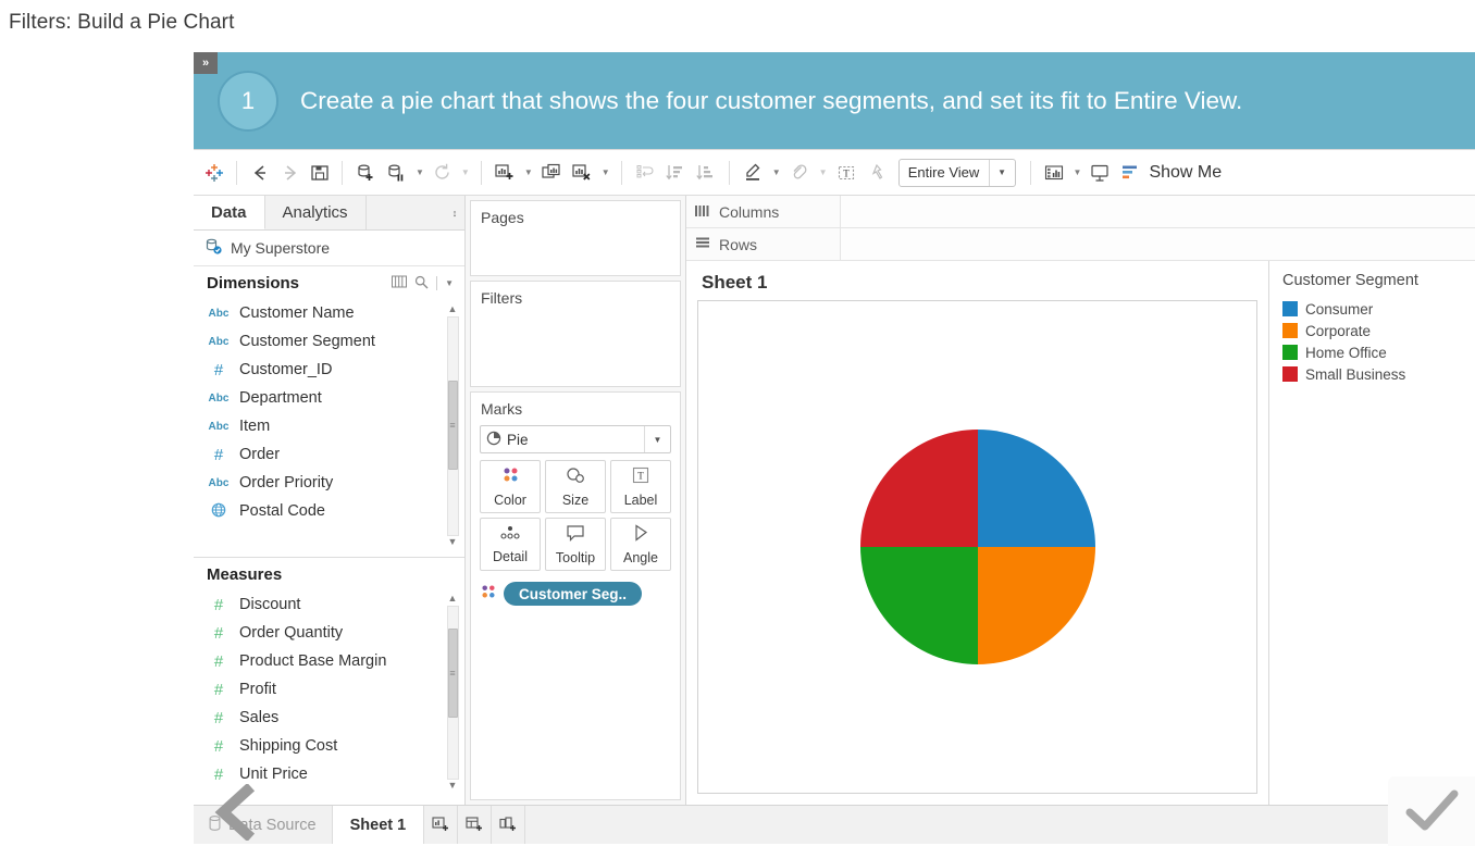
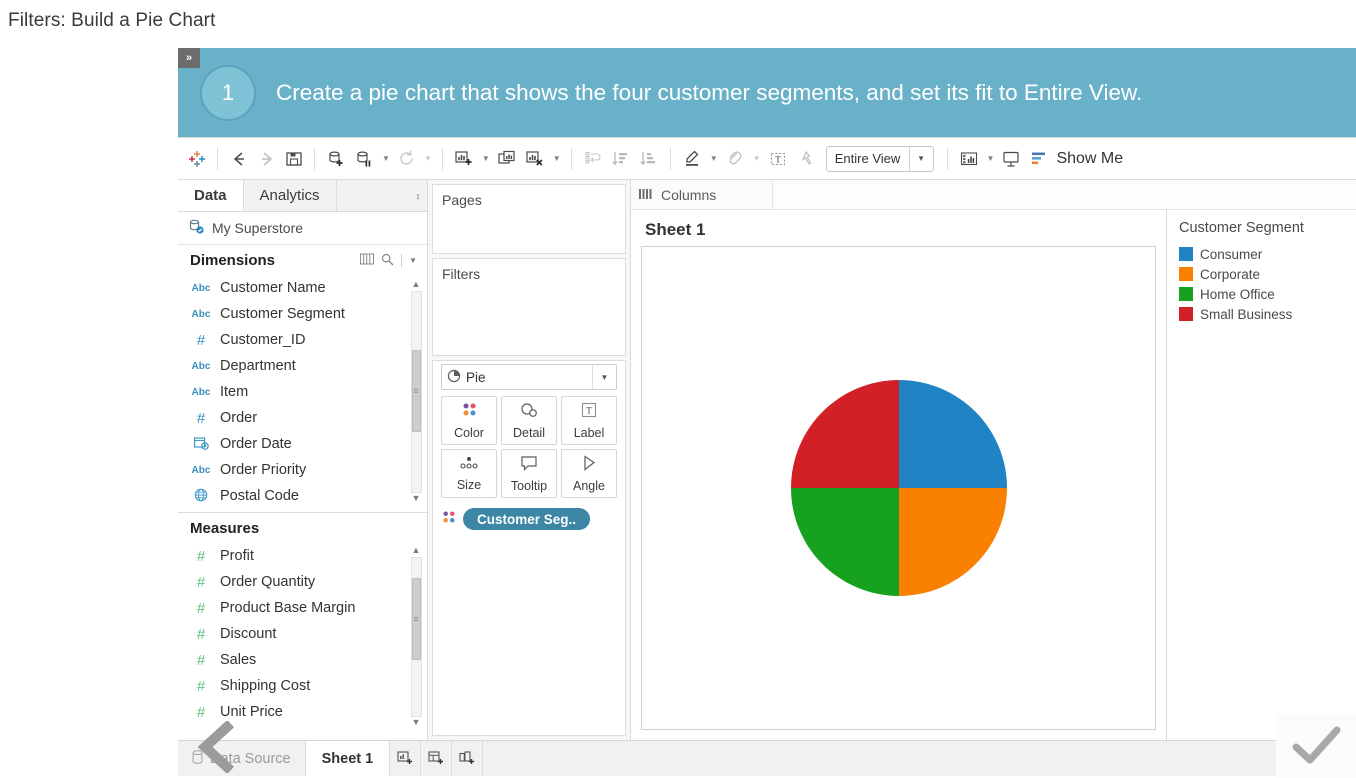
  Filters: Build a Pie Chart
  »
  1
  Create a pie chart that shows the four customer segments, and set its fit to Entire View.
  ▼
  ▼
  ▼
  ▼
  ▼
  ▼
  T
  Entire View
  ▼
  ▼
  Show Me
  Data
  Analytics
  ↕
  My Superstore
  Dimensions
  ▼
  Abc
  Customer Name
  Abc
  Customer Segment
  #
  Customer_ID
  Abc
  Department
  Abc
  Item
  #
  Order
+ Order Date
  Abc
  Order Priority
  Postal Code
  ▲
  ▼
  Measures
  #
- Discount
+ Profit
  #
  Order Quantity
  #
  Product Base Margin
  #
- Profit
+ Discount
  #
  Sales
  #
  Shipping Cost
  #
  Unit Price
  ▲
  ▼
  Pages
  Filters
- Marks
  Pie
  ▼
  Color
- Size
+ Detail
  T
  Label
- Detail
+ Size
  Tooltip
  Angle
  Customer Seg..
  Columns
- Rows
  Sheet 1
  Customer Segment
  Consumer
  Corporate
  Home Office
  Small Business
  ta Source
  Sheet 1
